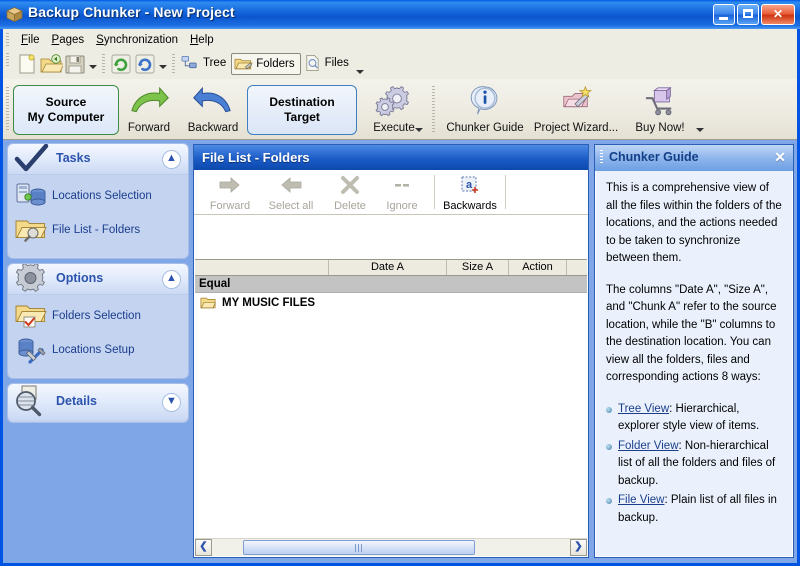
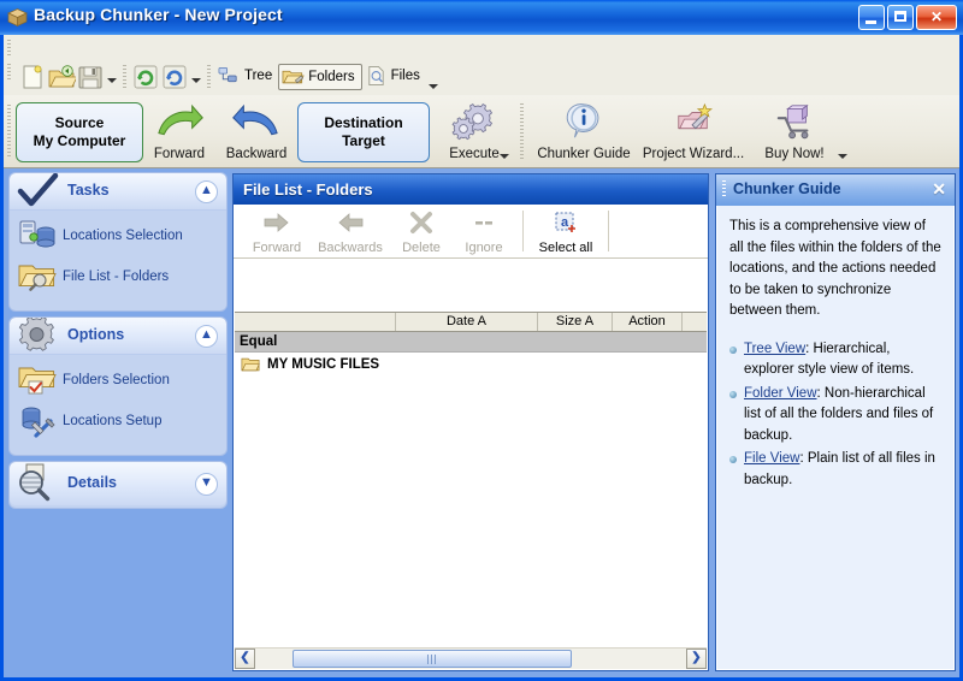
  Backup Chunker - New Project
  ✕
- File
- Pages
- Synchronization
- Help
  Tree
  Folders
  Files
  Source
  My Computer
  Forward
  Backward
  Destination
  Target
  Execute
  Chunker Guide
  Project Wizard...
  Buy Now!
  Tasks
  ▲
  Locations Selection
  File List - Folders
  Options
  ▲
  Folders Selection
  Locations Setup
  Details
  ▼
  File List - Folders
  Forward
- Select all
+ Backwards
  Delete
  Ignore
  a
- Backwards
+ Select all
  Date A
  Size A
  Action
  Equal
  MY MUSIC FILES
  ❮
  ❯
  Chunker Guide
  ✕
  This is a comprehensive view of all the files within the folders of the locations, and the actions needed to be taken to synchronize between them.
- The columns "Date A", "Size A", and "Chunk A" refer to the source location, while the "B" columns to the destination location. You can view all the folders, files and corresponding actions 8 ways:
  Tree View: Hierarchical, explorer style view of items.
  Folder View: Non-hierarchical list of all the folders and files of backup.
  File View: Plain list of all files in backup.
